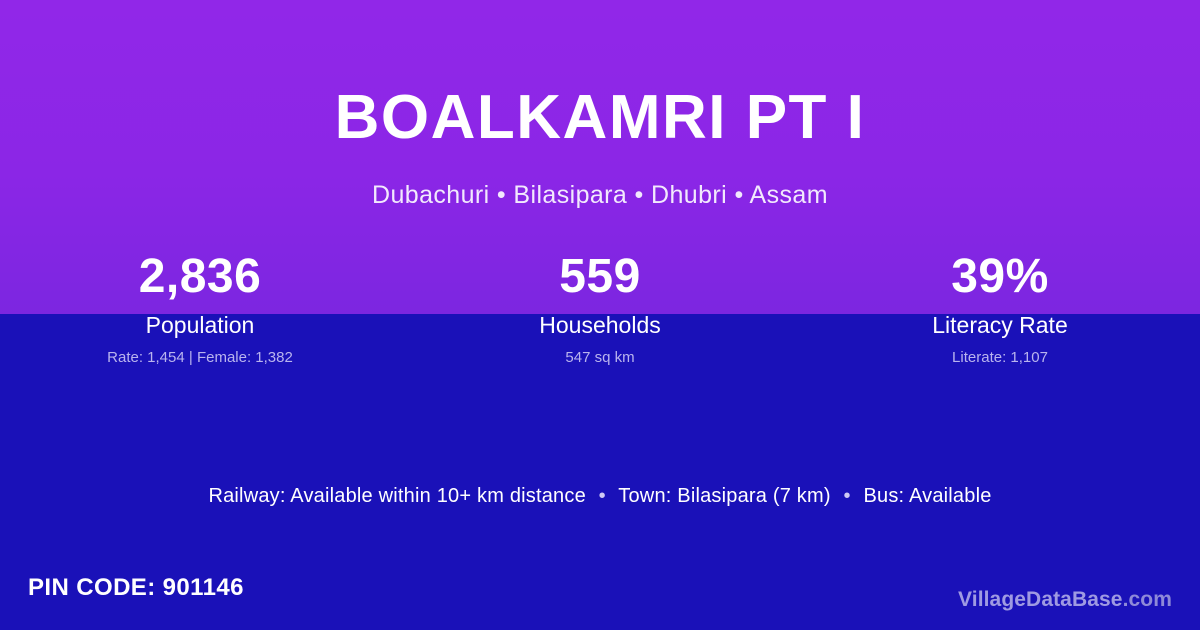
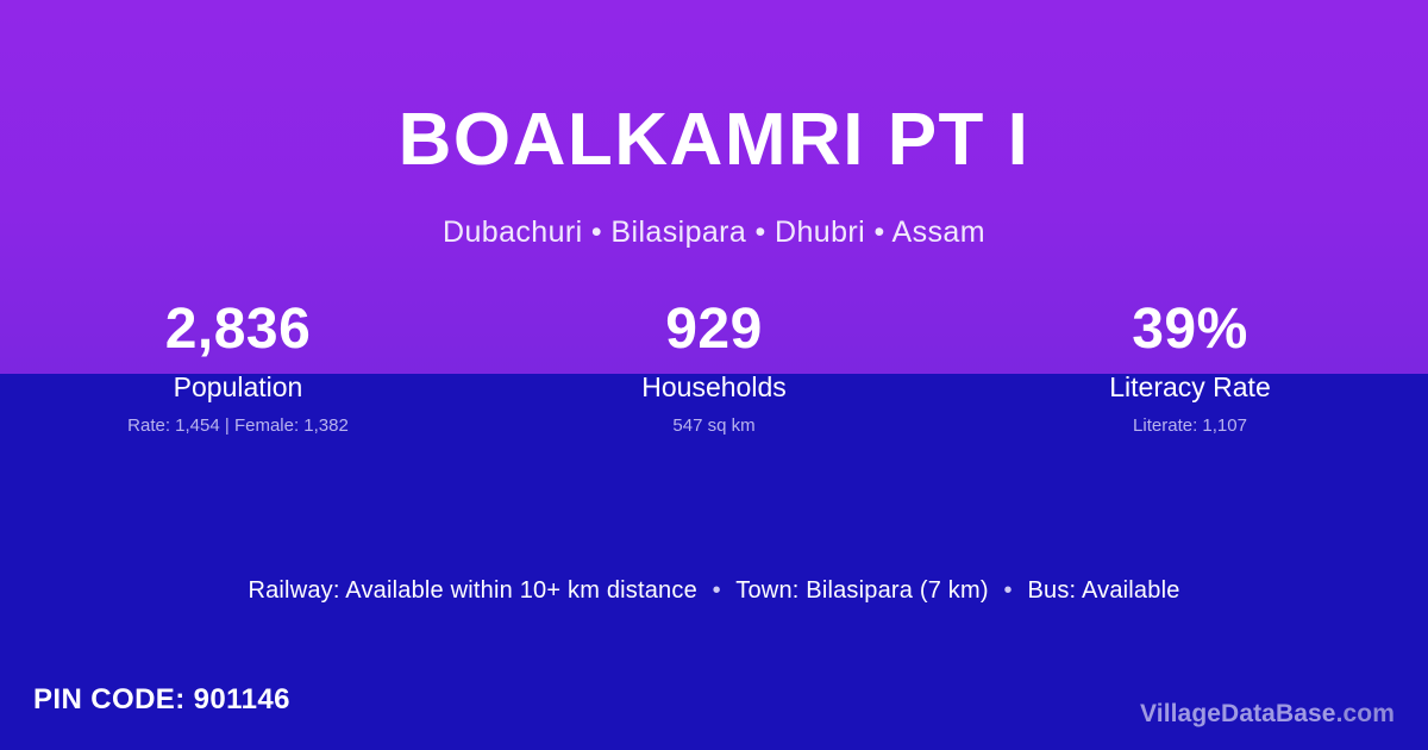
  BOALKAMRI PT I
  Dubachuri • Bilasipara • Dhubri • Assam
  2,836
  Population
  Rate: 1,454 | Female: 1,382
- 559
+ 929
  Households
  547 sq km
  39%
  Literacy Rate
  Literate: 1,107
  Railway: Available within 10+ km distance • Town: Bilasipara (7 km) • Bus: Available
  PIN CODE: 901146
  VillageDataBase.com
